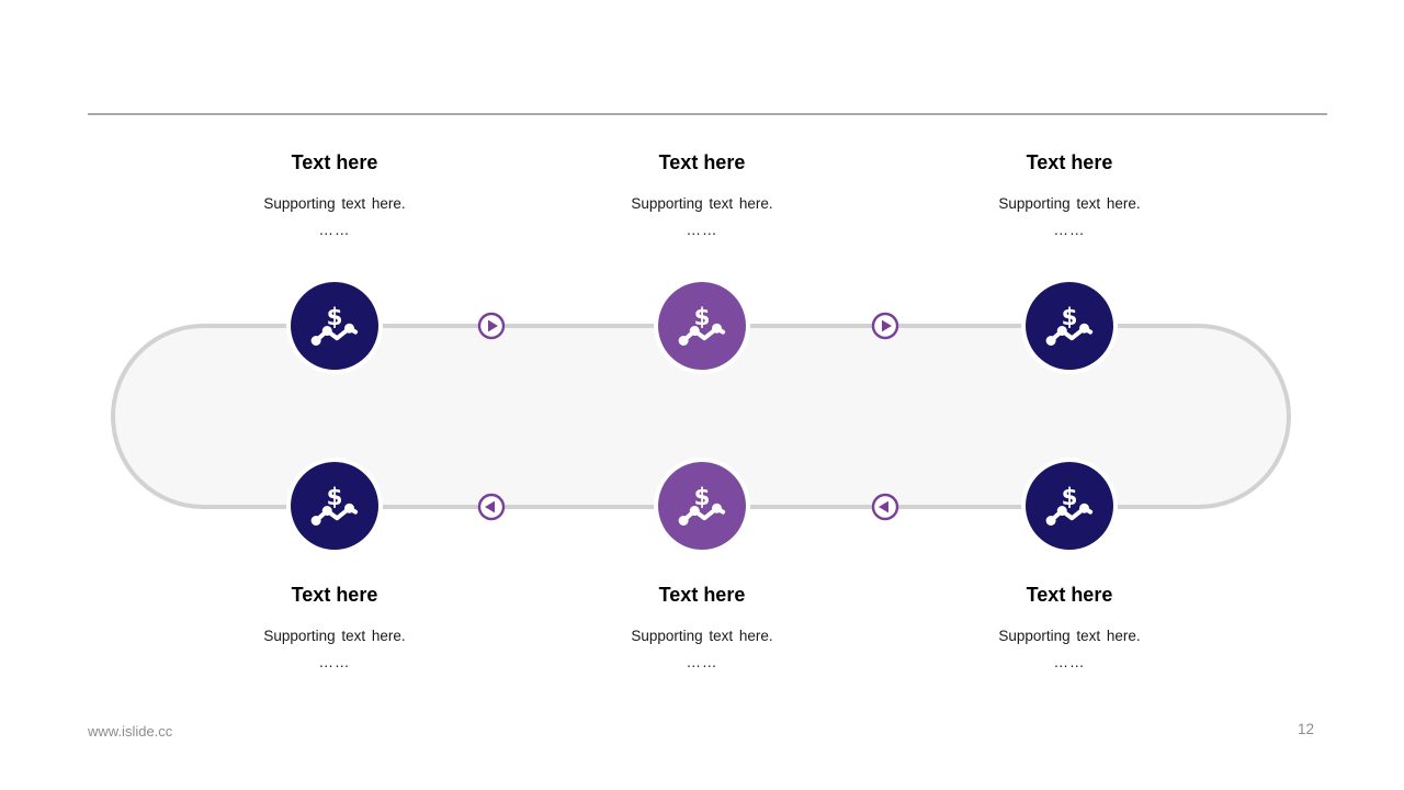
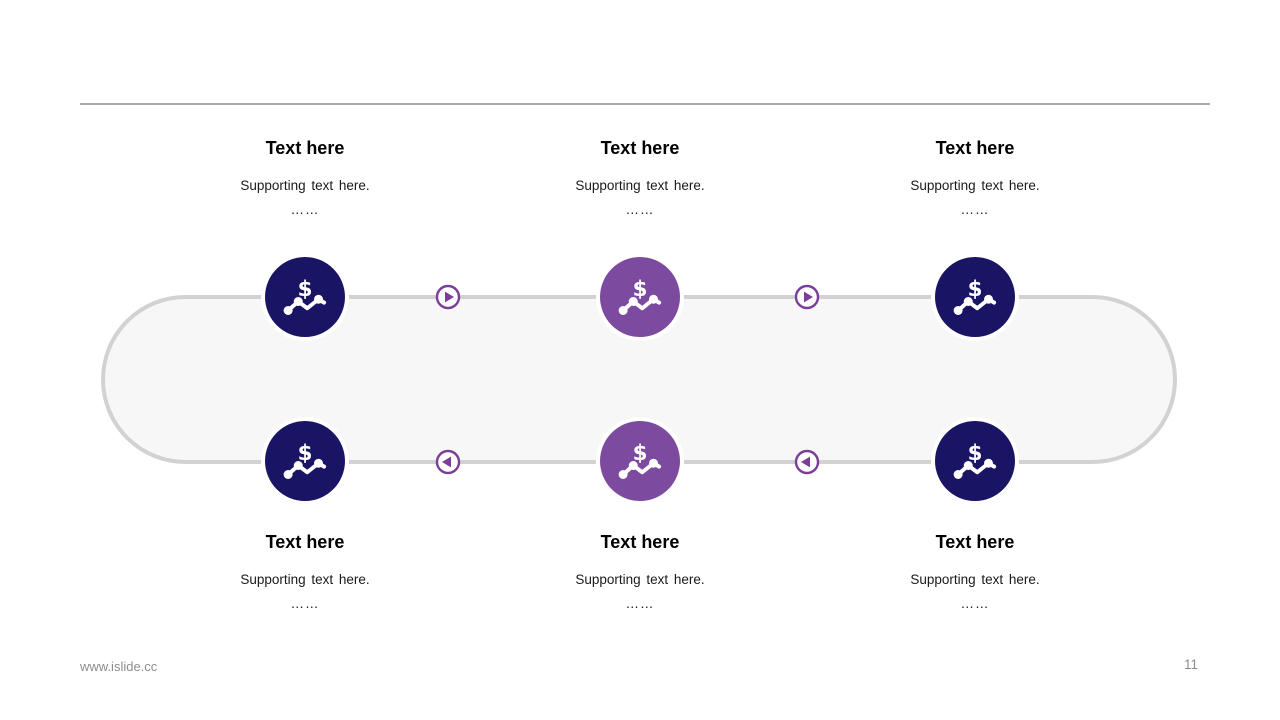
  Text here
  Supporting text here.
  ……
  Text here
  Supporting text here.
  ……
  Text here
  Supporting text here.
  ……
  $
  $
  $
  $
  $
  $
  Text here
  Supporting text here.
  ……
  Text here
  Supporting text here.
  ……
  Text here
  Supporting text here.
  ……
  www.islide.cc
- 12
+ 11
